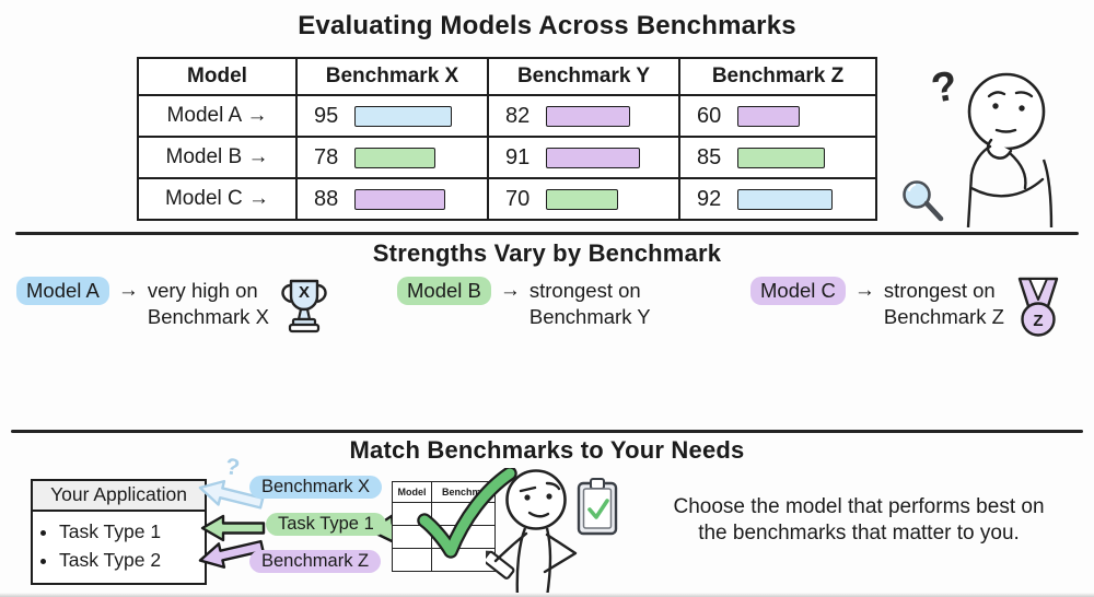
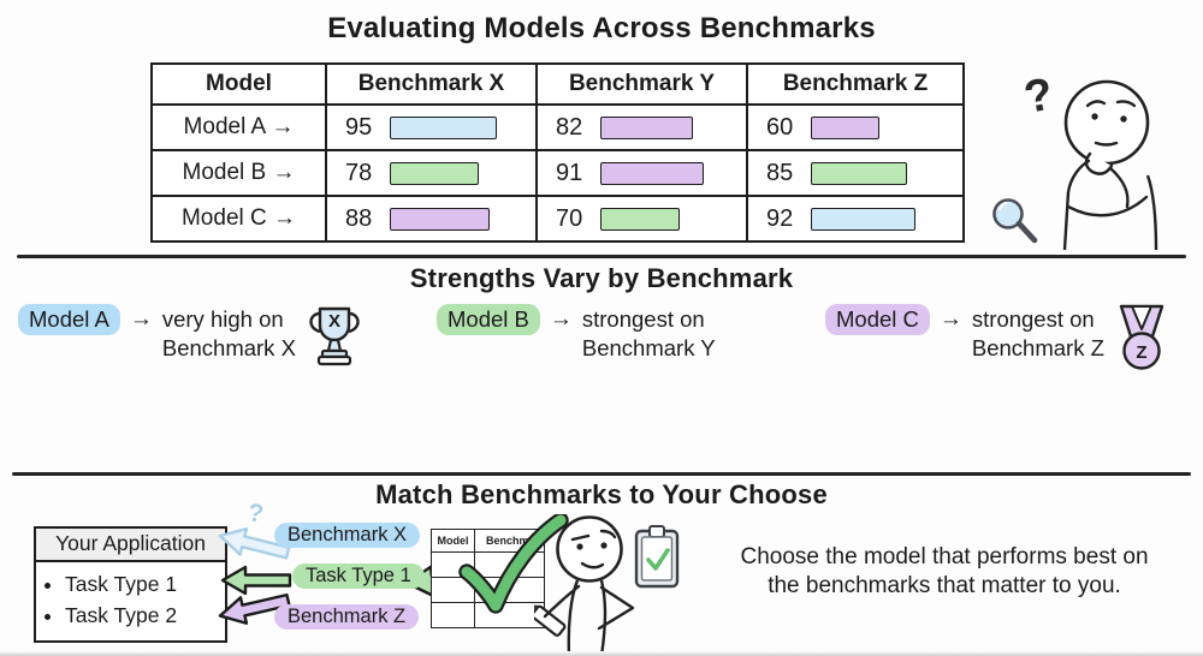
  Evaluating Models Across Benchmarks
  Model	Benchmark X	Benchmark Y	Benchmark Z
  Model A →	95	82	60
  Model B →	78	91	85
  Model C →	88	70	92
  Strengths Vary by Benchmark
  Model A
  →
  very high on
  Benchmark X
  X
  Model B
  →
  strongest on
  Benchmark Y
  Model C
  →
  strongest on
  Benchmark Z
  Z
- Match Benchmarks to Your Needs
+ Match Benchmarks to Your Choose
  Your Application
  Task Type 1
  Task Type 2
  Benchmark X
  Task Type 1
  Benchmark Z
  Model	Benchm
  Choose the model that performs best on
  the benchmarks that matter to you.
